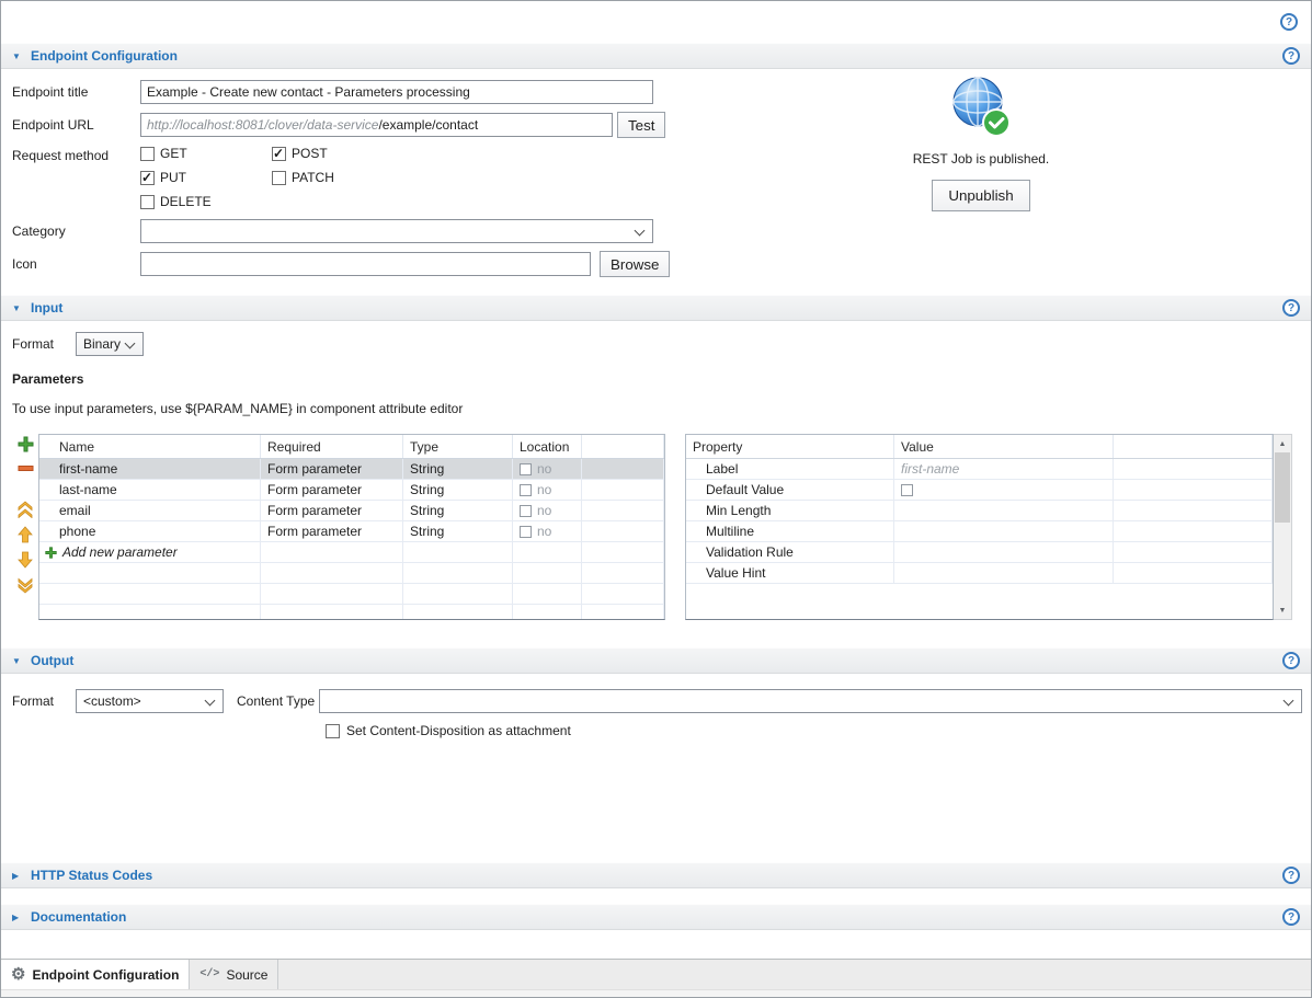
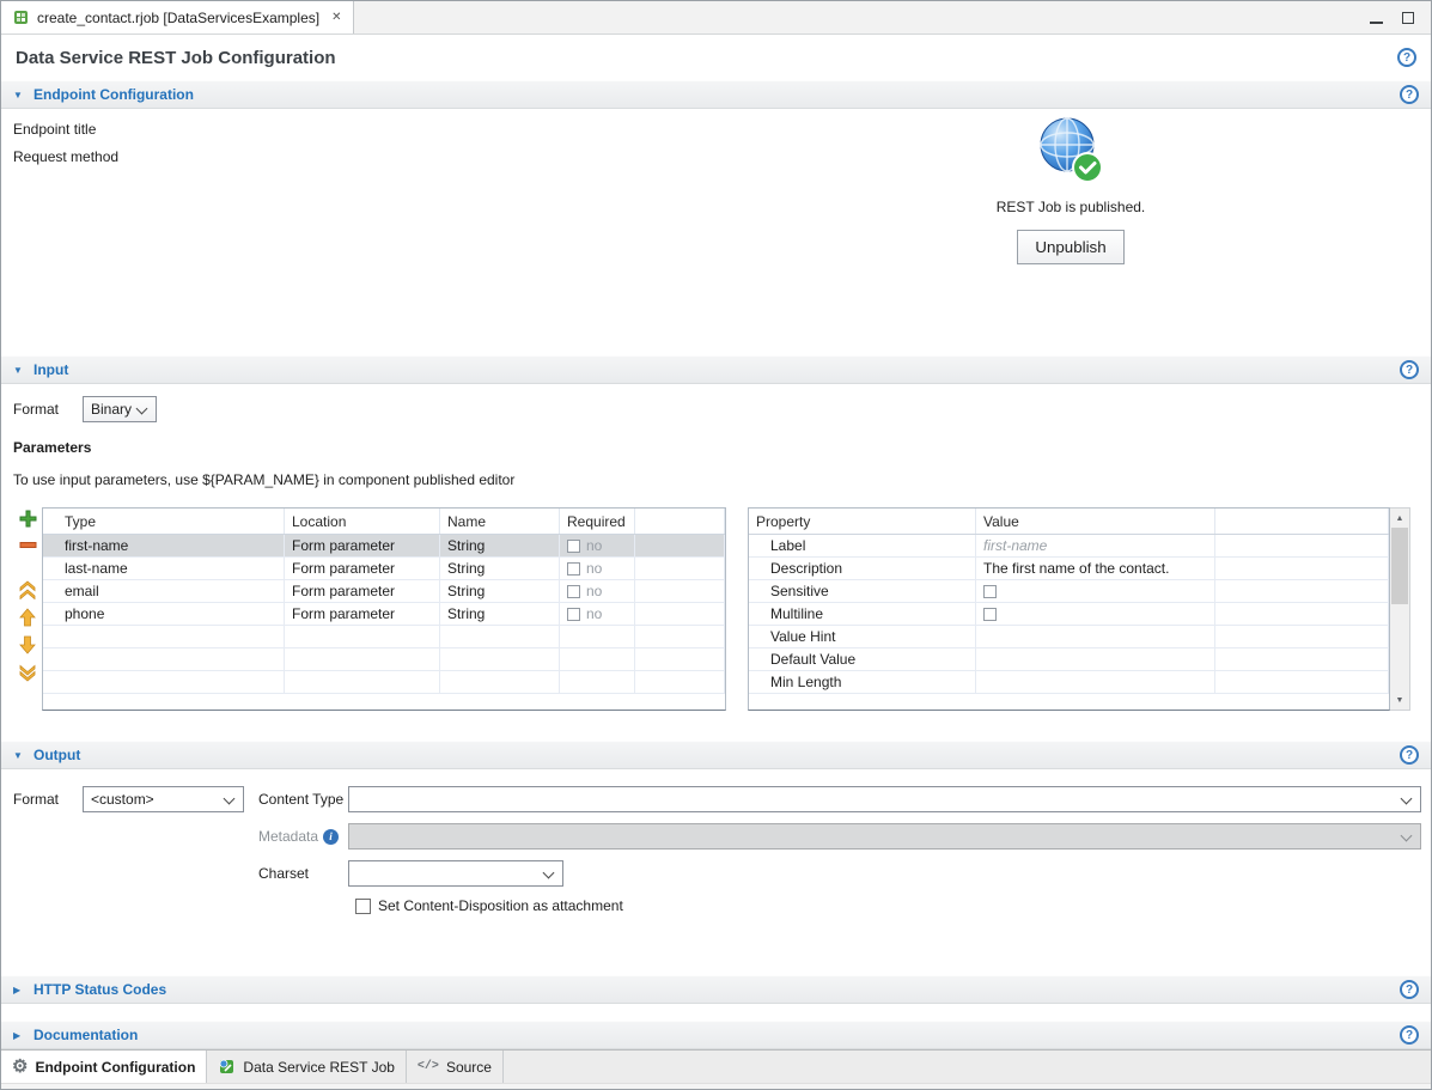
+ create_contact.rjob [DataServicesExamples]
+ ✕
+ Data Service REST Job Configuration
  ?
  ▼
  Endpoint Configuration
  ?
  Endpoint title
- Example - Create new contact - Parameters processing
- Endpoint URL
- http://localhost:8081/clover/data-service
- /example/contact
- Test
  Request method
- GET
- POST
- PUT
- PATCH
- DELETE
- Category
- Icon
- Browse
  REST Job is published.
  Unpublish
  ▼
  Input
  ?
  Format
  Binary
  Parameters
- To use input parameters, use ${PARAM_NAME} in component attribute editor
+ To use input parameters, use ${PARAM_NAME} in component published editor
- Name
+ Type
- Required
+ Location
- Type
+ Name
- Location
+ Required
  first-name
  Form parameter
  String
  no
  last-name
  Form parameter
  String
  no
  email
  Form parameter
  String
  no
  phone
  Form parameter
  String
  no
- Add new parameter
  Property
  Value
  Label
  first-name
+ Description
+ The first name of the contact.
+ Sensitive
- Default Value
+ Multiline
- Min Length
+ Value Hint
- Multiline
+ Default Value
- Validation Rule
- Value Hint
+ Min Length
  ▼
  Output
  ?
  Format
  <custom>
  Content Type
+ Metadata
+ i
+ Charset
  Set Content-Disposition as attachment
  ▶
  HTTP Status Codes
  ?
  ▶
  Documentation
  ?
  ⚙
  Endpoint Configuration
+ Data Service REST Job
  </>
  Source
